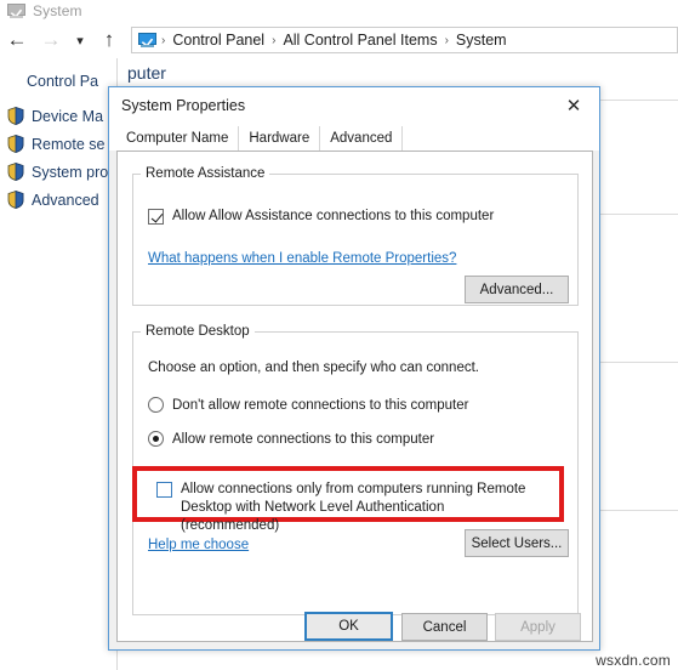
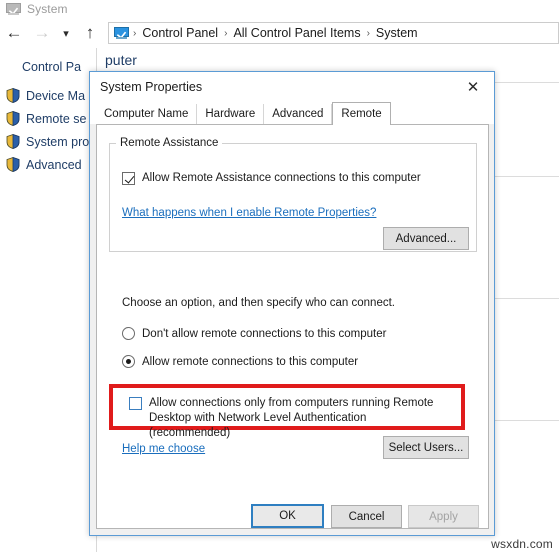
  System
  ←
  →
  ▾
  ↑
  ›
  Control Panel
  ›
  All Control Panel Items
  ›
  System
  Control Pa
  Device Ma
  Remote se
  System pro
  Advanced
  puter
  System Properties
  ✕
  Computer Name
  Hardware
  Advanced
+ Remote
  Remote Assistance
- Allow Allow Assistance connections to this computer
+ Allow Remote Assistance connections to this computer
  What happens when I enable Remote Properties?
  Advanced...
- Remote Desktop
  Choose an option, and then specify who can connect.
  Don't allow remote connections to this computer
  Allow remote connections to this computer
  Allow connections only from computers running Remote
  Desktop with Network Level Authentication (recommended)
  Help me choose
  Select Users...
  OK
  Cancel
  Apply
  wsxdn.com
